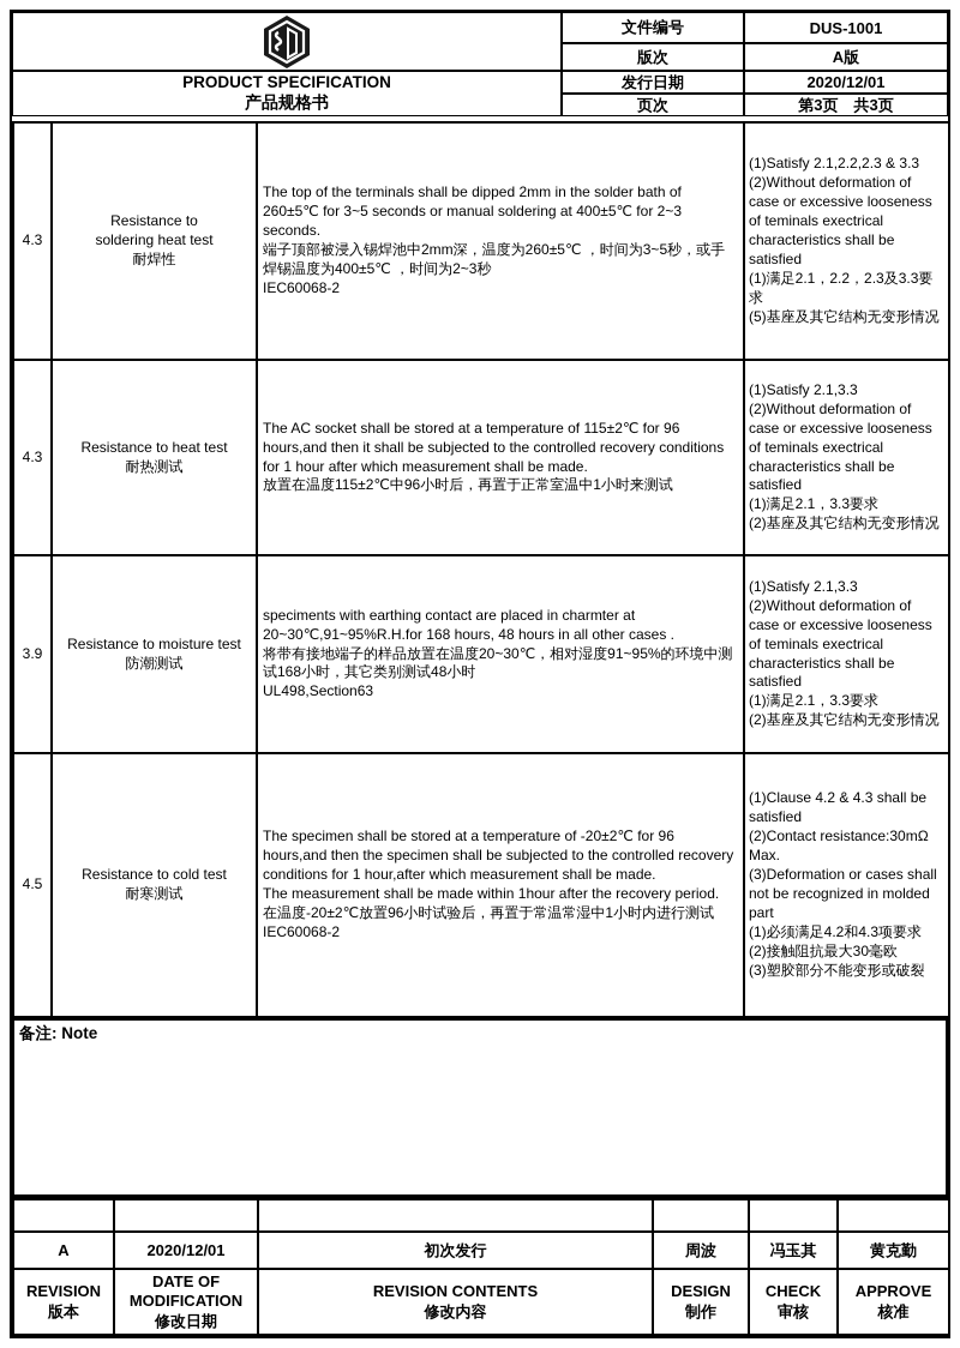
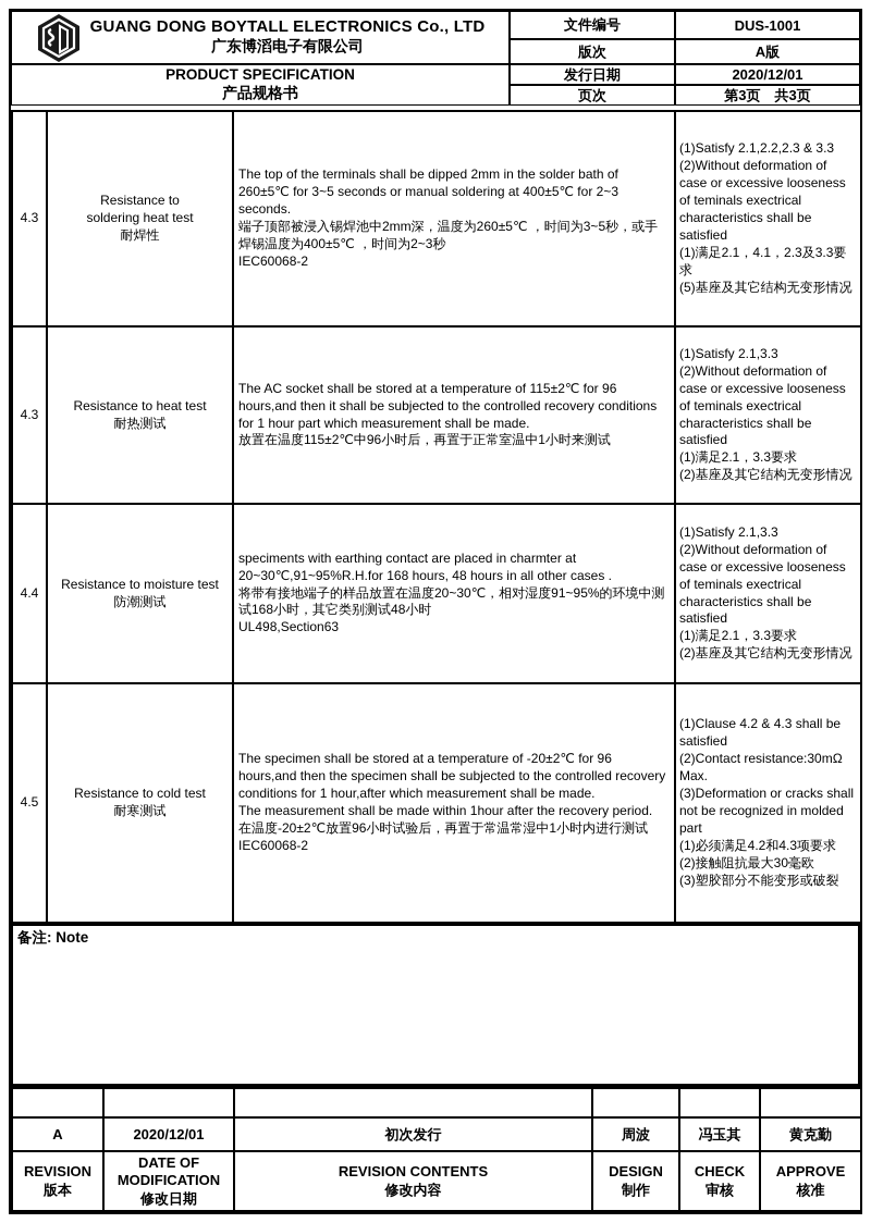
+ GUANG DONG BOYTALL ELECTRONICS Co., LTD
+ 广东博滔电子有限公司
  文件编号
  DUS-1001
  版次
  A版
  PRODUCT SPECIFICATION
  产品规格书
  发行日期
  2020/12/01
  页次
  第3页 共3页
- 4.3	Resistance to soldering heat test 耐焊性	The top of the terminals shall be dipped 2mm in the solder bath of 260±5℃ for 3~5 seconds or manual soldering at 400±5℃ for 2~3 seconds. 端子顶部被浸入锡焊池中2mm深，温度为260±5℃ ，时间为3~5秒，或手焊锡温度为400±5℃ ，时间为2~3秒 IEC60068-2	(1)Satisfy 2.1,2.2,2.3 & 3.3 (2)Without deformation of case or excessive looseness of teminals exectrical characteristics shall be satisfied (1)满足2.1，2.2，2.3及3.3要求 (5)基座及其它结构无变形情况
+ 4.3	Resistance to soldering heat test 耐焊性	The top of the terminals shall be dipped 2mm in the solder bath of 260±5℃ for 3~5 seconds or manual soldering at 400±5℃ for 2~3 seconds. 端子顶部被浸入锡焊池中2mm深，温度为260±5℃ ，时间为3~5秒，或手焊锡温度为400±5℃ ，时间为2~3秒 IEC60068-2	(1)Satisfy 2.1,2.2,2.3 & 3.3 (2)Without deformation of case or excessive looseness of teminals exectrical characteristics shall be satisfied (1)满足2.1，4.1，2.3及3.3要求 (5)基座及其它结构无变形情况
- 4.3	Resistance to heat test 耐热测试	The AC socket shall be stored at a temperature of 115±2℃ for 96 hours,and then it shall be subjected to the controlled recovery conditions for 1 hour after which measurement shall be made. 放置在温度115±2℃中96小时后，再置于正常室温中1小时来测试	(1)Satisfy 2.1,3.3 (2)Without deformation of case or excessive looseness of teminals exectrical characteristics shall be satisfied (1)满足2.1，3.3要求 (2)基座及其它结构无变形情况
+ 4.3	Resistance to heat test 耐热测试	The AC socket shall be stored at a temperature of 115±2℃ for 96 hours,and then it shall be subjected to the controlled recovery conditions for 1 hour part which measurement shall be made. 放置在温度115±2℃中96小时后，再置于正常室温中1小时来测试	(1)Satisfy 2.1,3.3 (2)Without deformation of case or excessive looseness of teminals exectrical characteristics shall be satisfied (1)满足2.1，3.3要求 (2)基座及其它结构无变形情况
- 3.9	Resistance to moisture test 防潮测试	speciments with earthing contact are placed in charmter at 20~30℃,91~95%R.H.for 168 hours, 48 hours in all other cases . 将带有接地端子的样品放置在温度20~30℃，相对湿度91~95%的环境中测试168小时，其它类别测试48小时 UL498,Section63	(1)Satisfy 2.1,3.3 (2)Without deformation of case or excessive looseness of teminals exectrical characteristics shall be satisfied (1)满足2.1，3.3要求 (2)基座及其它结构无变形情况
+ 4.4	Resistance to moisture test 防潮测试	speciments with earthing contact are placed in charmter at 20~30℃,91~95%R.H.for 168 hours, 48 hours in all other cases . 将带有接地端子的样品放置在温度20~30℃，相对湿度91~95%的环境中测试168小时，其它类别测试48小时 UL498,Section63	(1)Satisfy 2.1,3.3 (2)Without deformation of case or excessive looseness of teminals exectrical characteristics shall be satisfied (1)满足2.1，3.3要求 (2)基座及其它结构无变形情况
- 4.5	Resistance to cold test 耐寒测试	The specimen shall be stored at a temperature of -20±2℃ for 96 hours,and then the specimen shall be subjected to the controlled recovery conditions for 1 hour,after which measurement shall be made. The measurement shall be made within 1hour after the recovery period. 在温度-20±2℃放置96小时试验后，再置于常温常湿中1小时内进行测试 IEC60068-2	(1)Clause 4.2 & 4.3 shall be satisfied (2)Contact resistance:30mΩ Max. (3)Deformation or cases shall not be recognized in molded part (1)必须满足4.2和4.3项要求 (2)接触阻抗最大30毫欧 (3)塑胶部分不能变形或破裂
+ 4.5	Resistance to cold test 耐寒测试	The specimen shall be stored at a temperature of -20±2℃ for 96 hours,and then the specimen shall be subjected to the controlled recovery conditions for 1 hour,after which measurement shall be made. The measurement shall be made within 1hour after the recovery period. 在温度-20±2℃放置96小时试验后，再置于常温常湿中1小时内进行测试 IEC60068-2	(1)Clause 4.2 & 4.3 shall be satisfied (2)Contact resistance:30mΩ Max. (3)Deformation or cracks shall not be recognized in molded part (1)必须满足4.2和4.3项要求 (2)接触阻抗最大30毫欧 (3)塑胶部分不能变形或破裂
  备注: Note
  A	2020/12/01	初次发行	周波	冯玉其	黄克勤
  REVISION 版本	DATE OF MODIFICATION 修改日期	REVISION CONTENTS 修改内容	DESIGN 制作	CHECK 审核	APPROVE 核准
